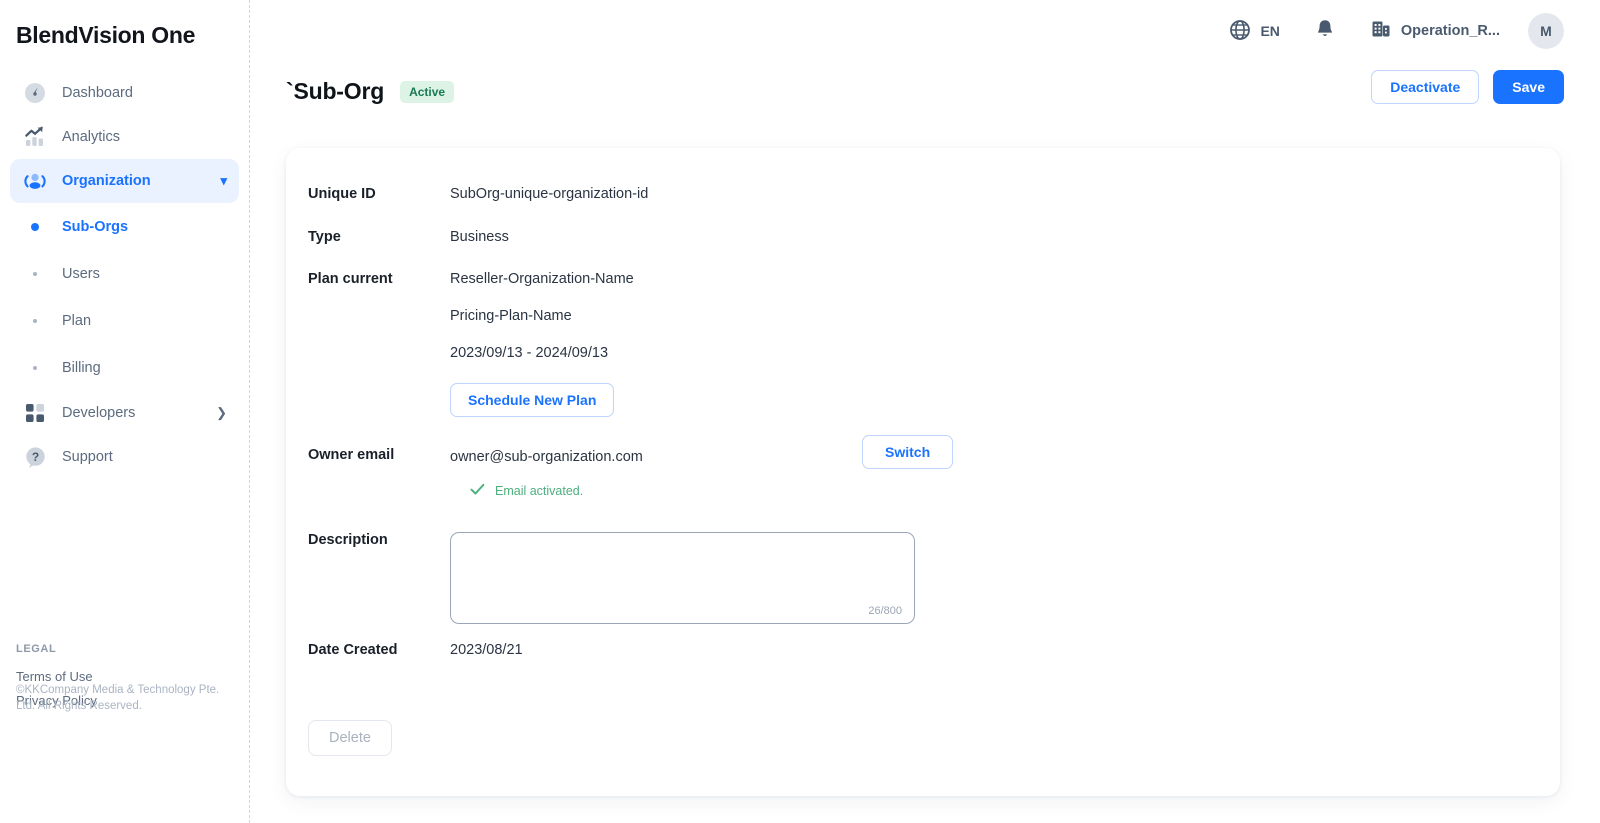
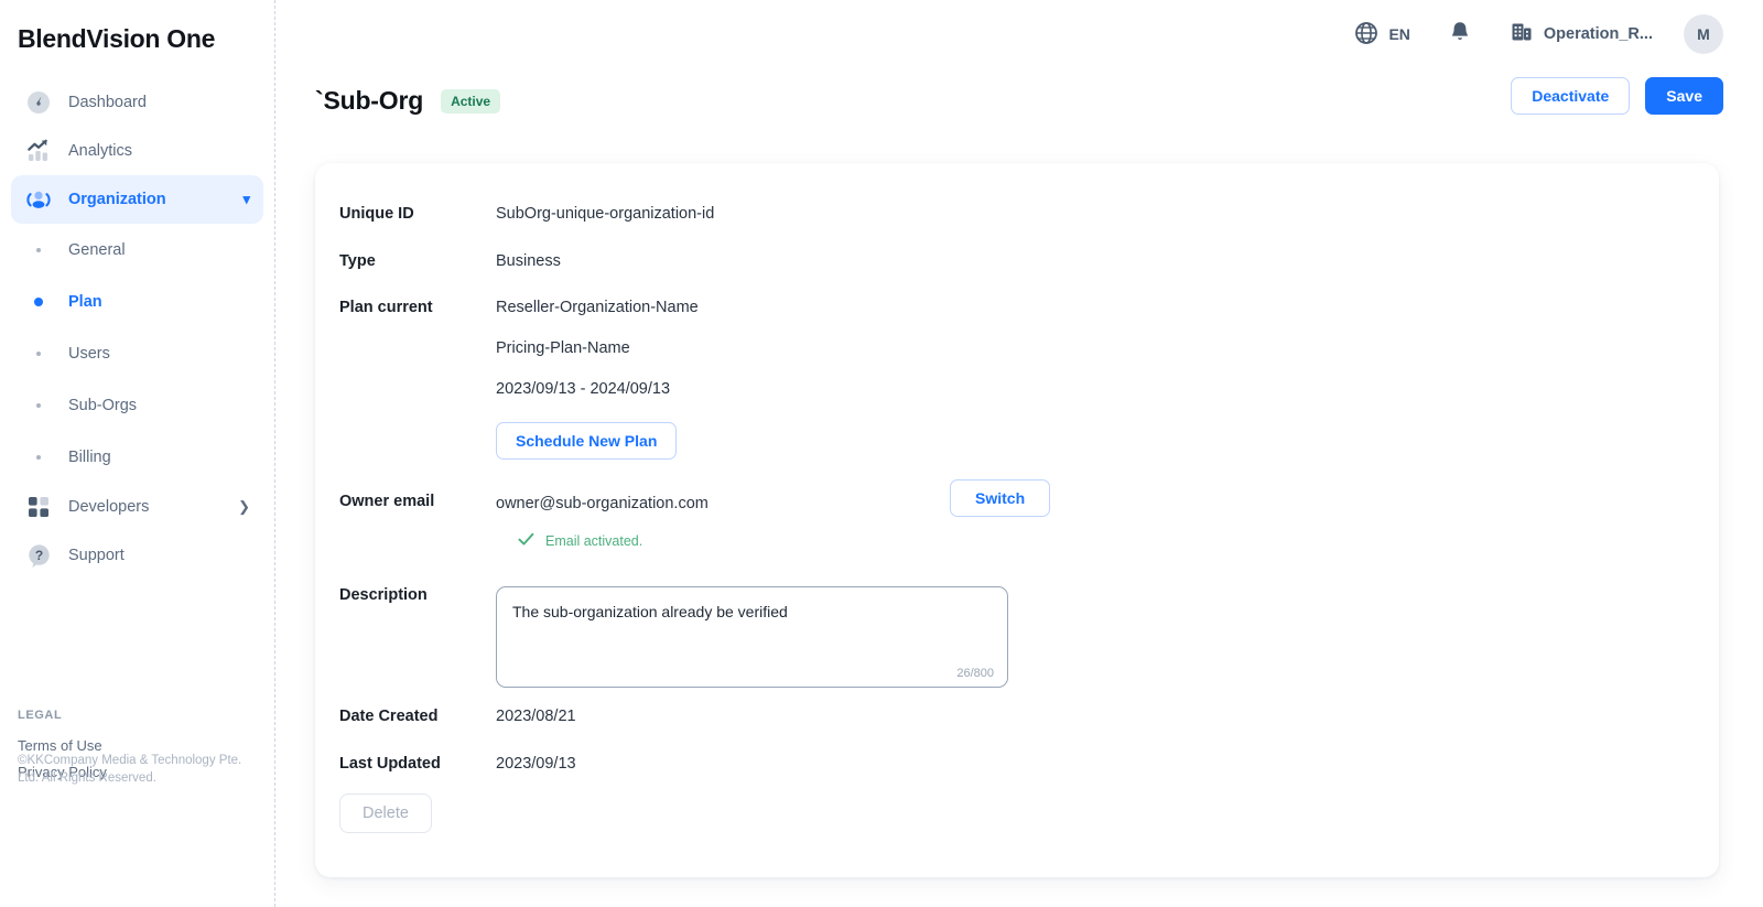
  BlendVision One
  Dashboard
  Analytics
  Organization
  ▾
+ General
- Sub-Orgs
+ Plan
  Users
- Plan
+ Sub-Orgs
  Billing
  Developers
  ❯
  ?
  Support
  LEGAL
  Terms of Use
  Privacy Policy
  ©KKCompany Media & Technology Pte. Ltd. All Rights Reserved.
  EN
  Operation_R...
  M
  `Sub-Org
  Active
  Deactivate
  Save
  Unique ID
  SubOrg-unique-organization-id
  Type
  Business
  Plan current
  Reseller-Organization-Name
  Pricing-Plan-Name
  2023/09/13 - 2024/09/13
  Schedule New Plan
  Owner email
  owner@sub-organization.com
  Switch
  Email activated.
  Description
+ The sub-organization already be verified
  26/800
  Date Created
  2023/08/21
+ Last Updated
+ 2023/09/13
  Delete
